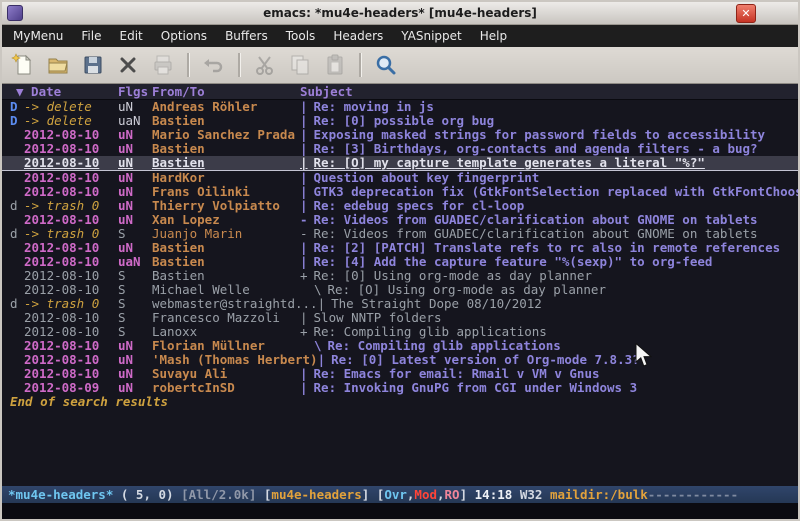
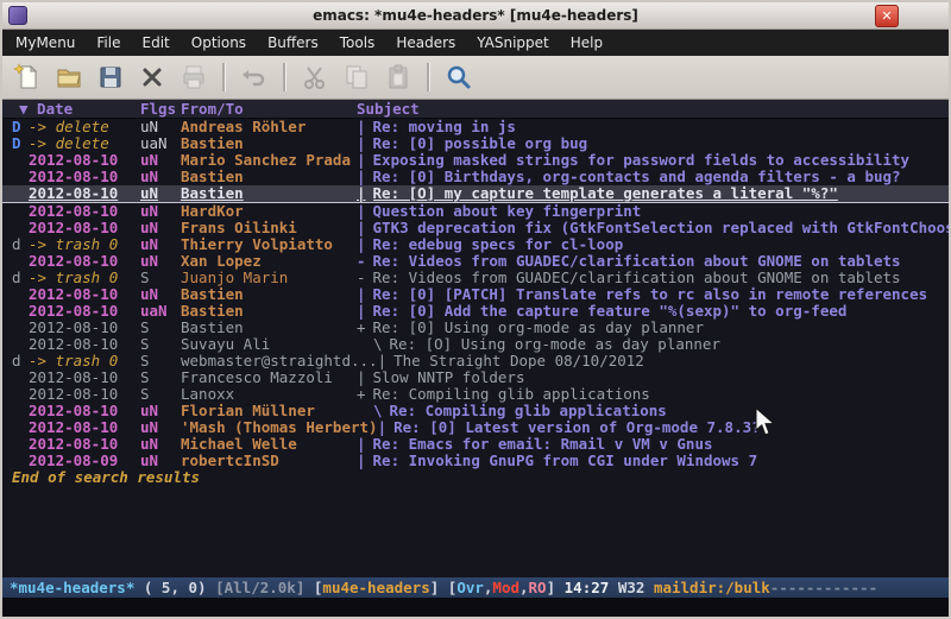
  emacs: *mu4e-headers* [mu4e-headers]
  ✕
  MyMenu
  File
  Edit
  Options
  Buffers
  Tools
  Headers
  YASnippet
  Help
  ▼ Date
  Flgs
  From/To
  Subject
  D
  -> delete
  uN
  Andreas Röhler
  |
  Re: moving in js
  D
  -> delete
  uaN
  Bastien
  |
  Re: [0] possible org bug
  2012-08-10
  uN
  Mario Sanchez Prada
  |
  Exposing masked strings for password fields to accessibility
  2012-08-10
  uN
  Bastien
  |
- Re: [3] Birthdays, org-contacts and agenda filters - a bug?
+ Re: [0] Birthdays, org-contacts and agenda filters - a bug?
  2012-08-10
  uN
  Bastien
  |
  Re: [O] my capture template generates a literal "%?"
  2012-08-10
  uN
  HardKor
  |
  Question about key fingerprint
  2012-08-10
  uN
  Frans Oilinki
  |
  GTK3 deprecation fix (GtkFontSelection replaced with GtkFontChoo
  d
  -> trash 0
  uN
  Thierry Volpiatto
  |
  Re: edebug specs for cl-loop
  2012-08-10
  uN
  Xan Lopez
  -
  Re: Videos from GUADEC/clarification about GNOME on tablets
  d
  -> trash 0
  S
  Juanjo Marin
  -
  Re: Videos from GUADEC/clarification about GNOME on tablets
  2012-08-10
  uN
  Bastien
  |
- Re: [2] [PATCH] Translate refs to rc also in remote references
+ Re: [0] [PATCH] Translate refs to rc also in remote references
  2012-08-10
  uaN
  Bastien
  |
- Re: [4] Add the capture feature "%(sexp)" to org-feed
+ Re: [0] Add the capture feature "%(sexp)" to org-feed
  2012-08-10
  S
  Bastien
  +
  Re: [0] Using org-mode as day planner
  2012-08-10
  S
- Michael Welle
+ Suvayu Ali
  \
  Re: [O] Using org-mode as day planner
  d
  -> trash 0
  S
  webmaster@straightd...
  |
  The Straight Dope 08/10/2012
  2012-08-10
  S
  Francesco Mazzoli
  |
  Slow NNTP folders
  2012-08-10
  S
  Lanoxx
  +
  Re: Compiling glib applications
  2012-08-10
  uN
  Florian Müllner
  \
  Re: Compiling glib applications
  2012-08-10
  uN
  'Mash (Thomas Herbert)
  |
  Re: [0] Latest version of Org-mode 7.8.3
  2012-08-10
  uN
- Suvayu Ali
+ Michael Welle
  |
  Re: Emacs for email: Rmail v VM v Gnus
  2012-08-09
  uN
  robertcInSD
  |
- Re: Invoking GnuPG from CGI under Windows 3
+ Re: Invoking GnuPG from CGI under Windows 7
  End of search results
- *mu4e-headers* ( 5, 0) [All/2.0k] [mu4e-headers] [Ovr,Mod,RO] 14:18 W32 maildir:/bulk------------
+ *mu4e-headers* ( 5, 0) [All/2.0k] [mu4e-headers] [Ovr,Mod,RO] 14:27 W32 maildir:/bulk------------
